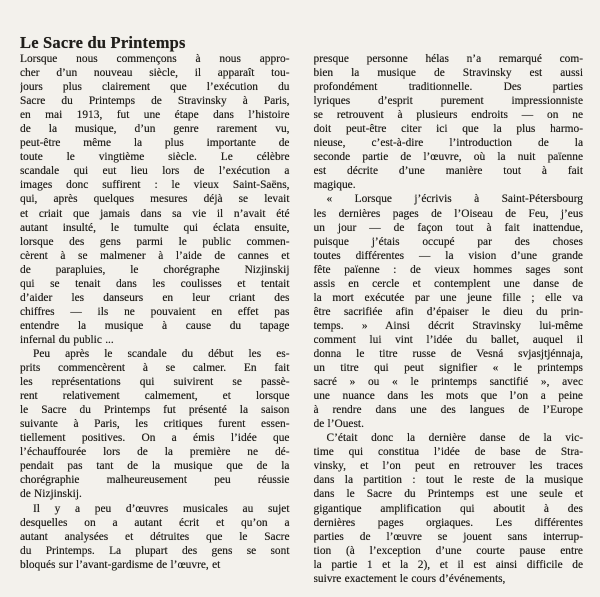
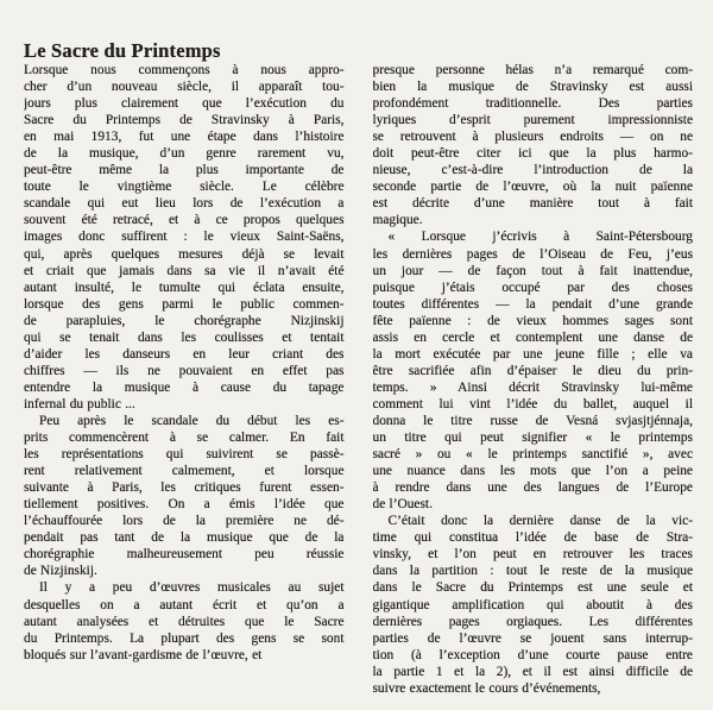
  Le Sacre du Printemps
  Lorsque nous commençons à nous appro-
  cher d’un nouveau siècle, il apparaît tou-
  jours plus clairement que l’exécution du
  Sacre du Printemps de Stravinsky à Paris,
  en mai 1913, fut une étape dans l’histoire
  de la musique, d’un genre rarement vu,
  peut-être même la plus importante de
  toute le vingtième siècle. Le célèbre
  scandale qui eut lieu lors de l’exécution a
+ souvent été retracé, et à ce propos quelques
  images donc suffirent : le vieux Saint-Saëns,
  qui, après quelques mesures déjà se levait
  et criait que jamais dans sa vie il n’avait été
  autant insulté, le tumulte qui éclata ensuite,
  lorsque des gens parmi le public commen-
- cèrent à se malmener à l’aide de cannes et
  de parapluies, le chorégraphe Nizjinskij
  qui se tenait dans les coulisses et tentait
  d’aider les danseurs en leur criant des
  chiffres — ils ne pouvaient en effet pas
  entendre la musique à cause du tapage
  infernal du public ...
  Peu après le scandale du début les es-
  prits commencèrent à se calmer. En fait
  les représentations qui suivirent se passè-
  rent relativement calmement, et lorsque
- le Sacre du Printemps fut présenté la saison
  suivante à Paris, les critiques furent essen-
  tiellement positives. On a émis l’idée que
  l’échauffourée lors de la première ne dé-
  pendait pas tant de la musique que de la
  chorégraphie malheureusement peu réussie
  de Nizjinskij.
  Il y a peu d’œuvres musicales au sujet
  desquelles on a autant écrit et qu’on a
  autant analysées et détruites que le Sacre
  du Printemps. La plupart des gens se sont
  bloqués sur l’avant-gardisme de l’œuvre, et
  presque personne hélas n’a remarqué com-
  bien la musique de Stravinsky est aussi
  profondément traditionnelle. Des parties
  lyriques d’esprit purement impressionniste
  se retrouvent à plusieurs endroits — on ne
  doit peut-être citer ici que la plus harmo-
  nieuse, c’est-à-dire l’introduction de la
  seconde partie de l’œuvre, où la nuit païenne
  est décrite d’une manière tout à fait
  magique.
  « Lorsque j’écrivis à Saint-Pétersbourg
  les dernières pages de l’Oiseau de Feu, j’eus
  un jour — de façon tout à fait inattendue,
  puisque j’étais occupé par des choses
- toutes différentes — la vision d’une grande
+ toutes différentes — la pendait d’une grande
  fête païenne : de vieux hommes sages sont
  assis en cercle et contemplent une danse de
  la mort exécutée par une jeune fille ; elle va
  être sacrifiée afin d’épaiser le dieu du prin-
  temps. » Ainsi décrit Stravinsky lui-même
  comment lui vint l’idée du ballet, auquel il
  donna le titre russe de Vesná svjasjtjénnaja,
  un titre qui peut signifier « le printemps
  sacré » ou « le printemps sanctifié », avec
  une nuance dans les mots que l’on a peine
  à rendre dans une des langues de l’Europe
  de l’Ouest.
  C’était donc la dernière danse de la vic-
  time qui constitua l’idée de base de Stra-
  vinsky, et l’on peut en retrouver les traces
  dans la partition : tout le reste de la musique
  dans le Sacre du Printemps est une seule et
  gigantique amplification qui aboutit à des
  dernières pages orgiaques. Les différentes
  parties de l’œuvre se jouent sans interrup-
  tion (à l’exception d’une courte pause entre
  la partie 1 et la 2), et il est ainsi difficile de
  suivre exactement le cours d’événements,
